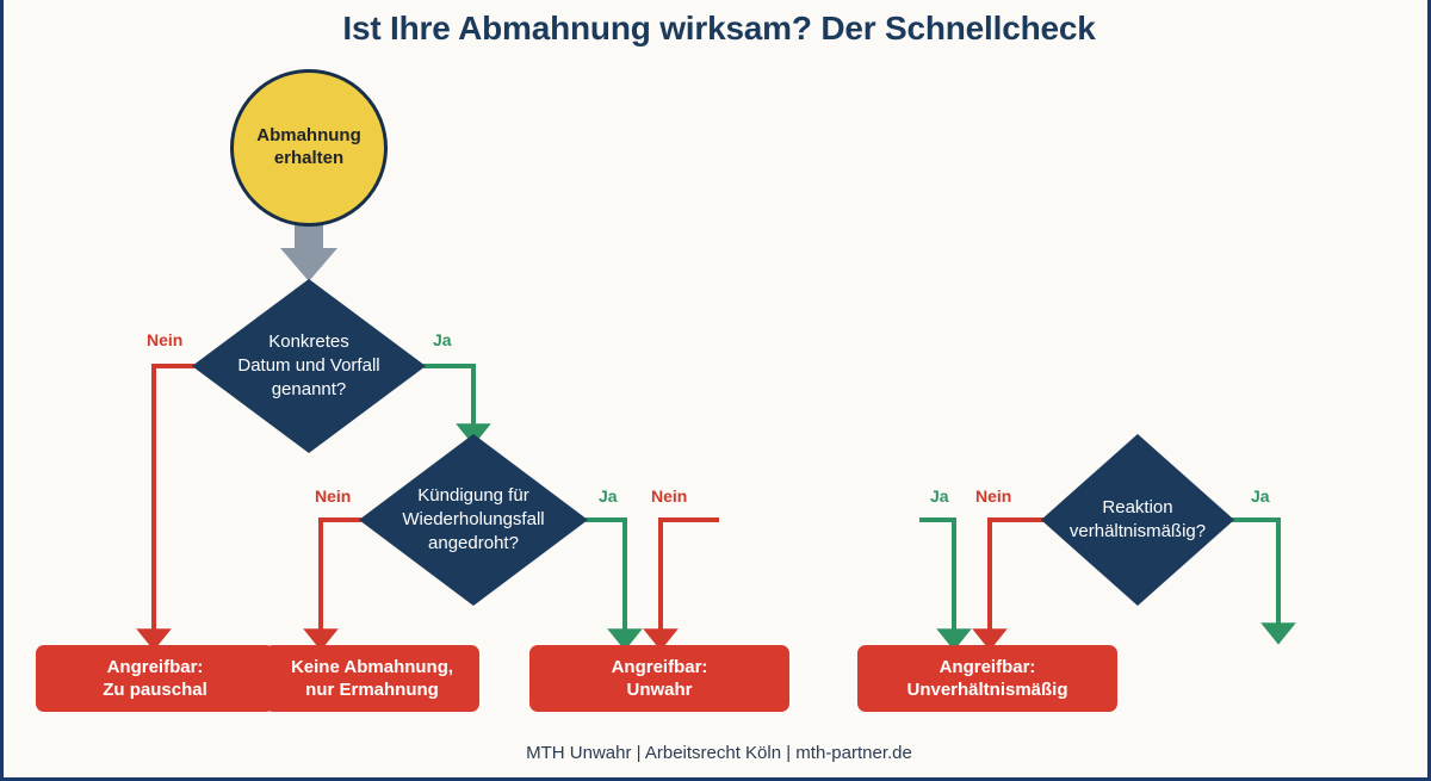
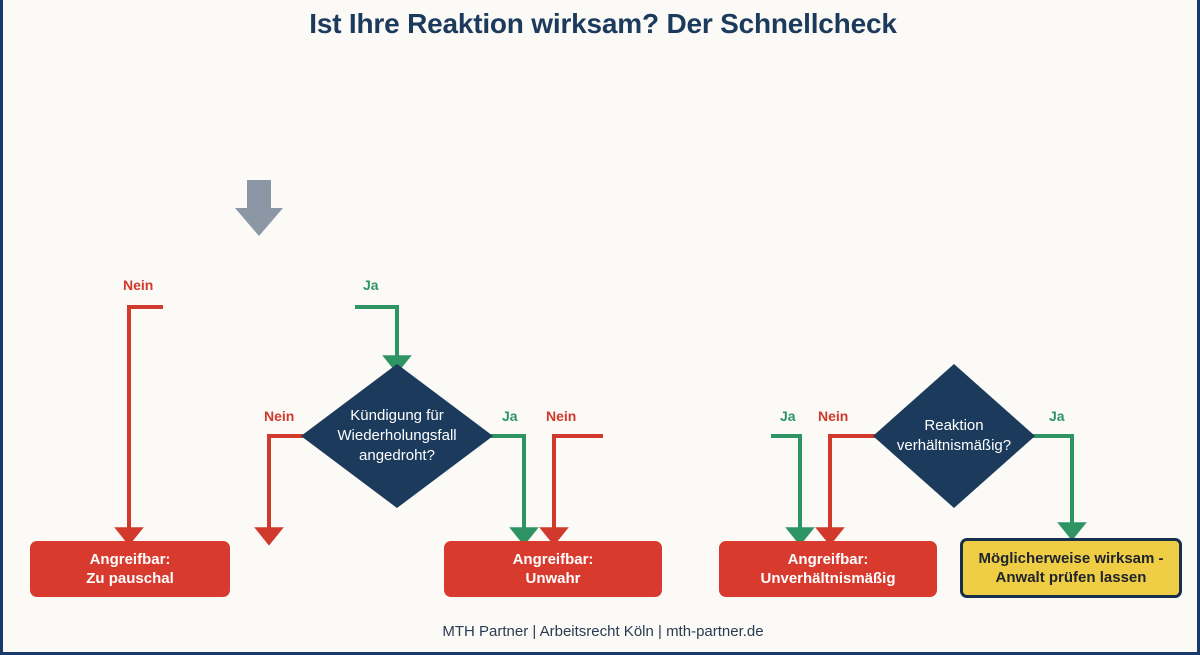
- Ist Ihre Abmahnung wirksam? Der Schnellcheck
+ Ist Ihre Reaktion wirksam? Der Schnellcheck
- Abmahnung
- erhalten
- Konkretes
- Datum und Vorfall
- genannt?
  Kündigung für
  Wiederholungsfall
  angedroht?
  Reaktion
  verhältnismäßig?
  Nein
  Ja
  Nein
  Ja
  Nein
  Ja
  Nein
  Ja
  Angreifbar:
  Zu pauschal
- Keine Abmahnung,
- nur Ermahnung
  Angreifbar:
  Unwahr
  Angreifbar:
  Unverhältnismäßig
+ Möglicherweise wirksam -
+ Anwalt prüfen lassen
- MTH Unwahr | Arbeitsrecht Köln | mth-partner.de
+ MTH Partner | Arbeitsrecht Köln | mth-partner.de
